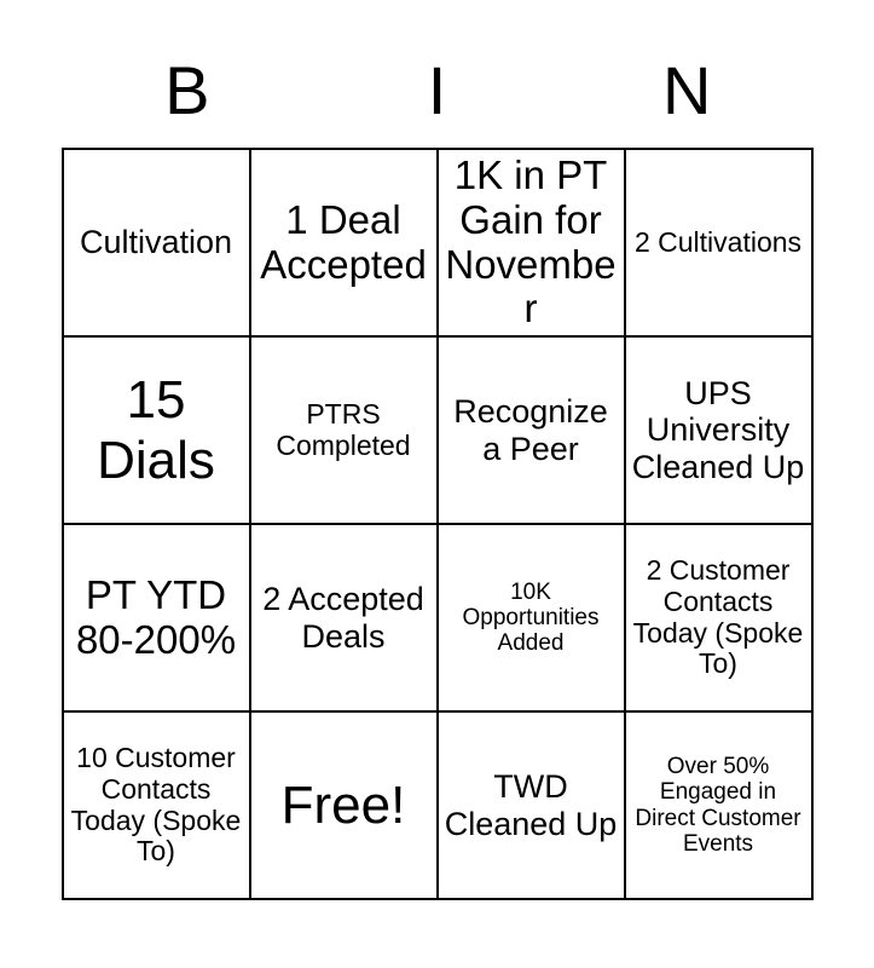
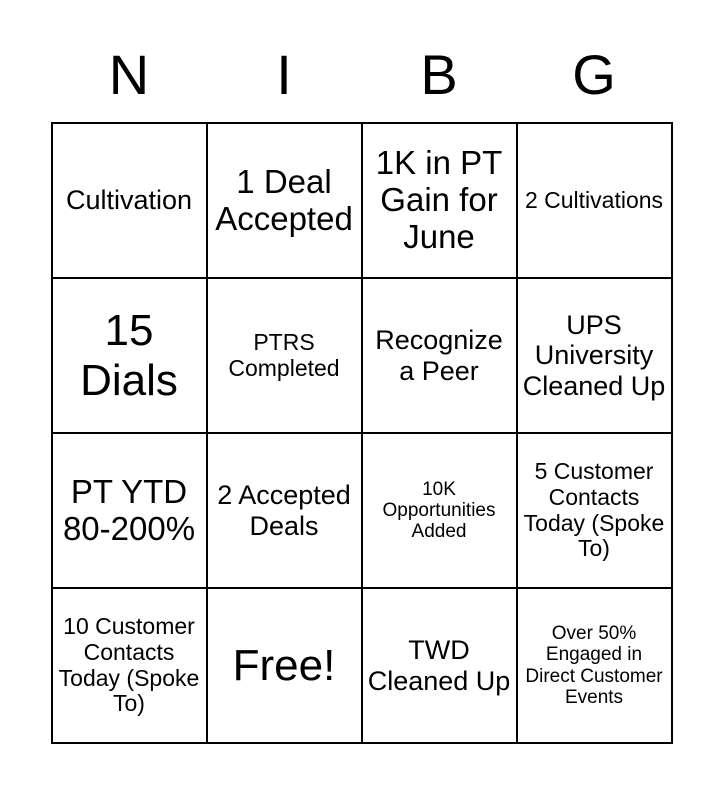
- B
+ N
  I
- N
+ B
+ G
- Cultivation	1 Deal Accepted	1K in PT Gain for November	2 Cultivations
+ Cultivation	1 Deal Accepted	1K in PT Gain for June	2 Cultivations
  15 Dials	PTRS Completed	Recognize a Peer	UPS University Cleaned Up
- PT YTD 80-200%	2 Accepted Deals	10K Opportunities Added	2 Customer Contacts Today (Spoke To)
+ PT YTD 80-200%	2 Accepted Deals	10K Opportunities Added	5 Customer Contacts Today (Spoke To)
  10 Customer Contacts Today (Spoke To)	Free!	TWD Cleaned Up	Over 50% Engaged in Direct Customer Events
